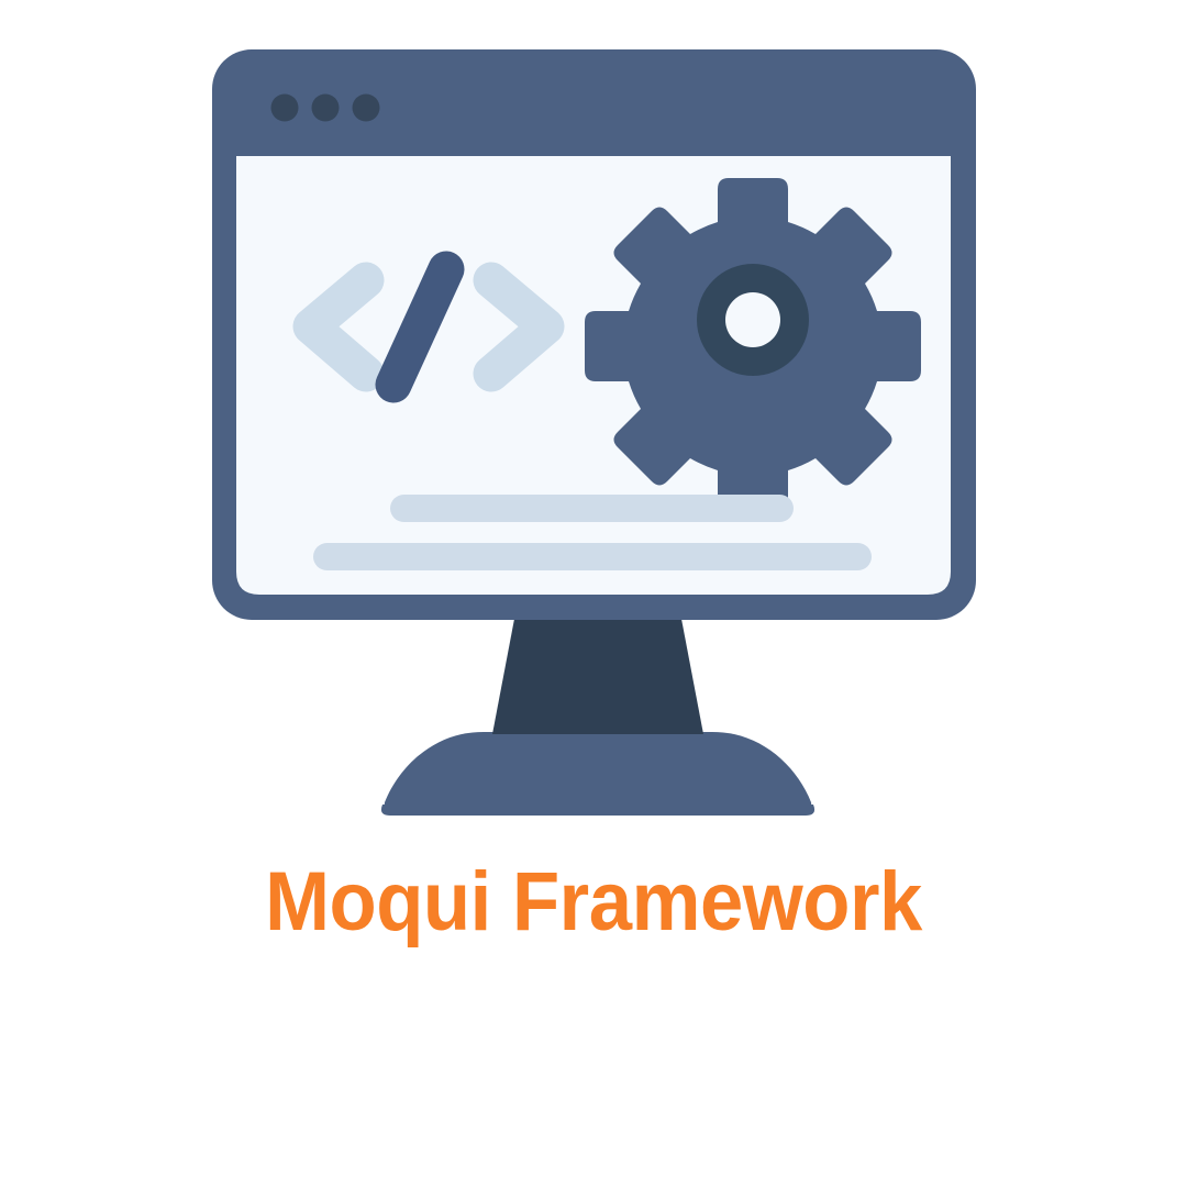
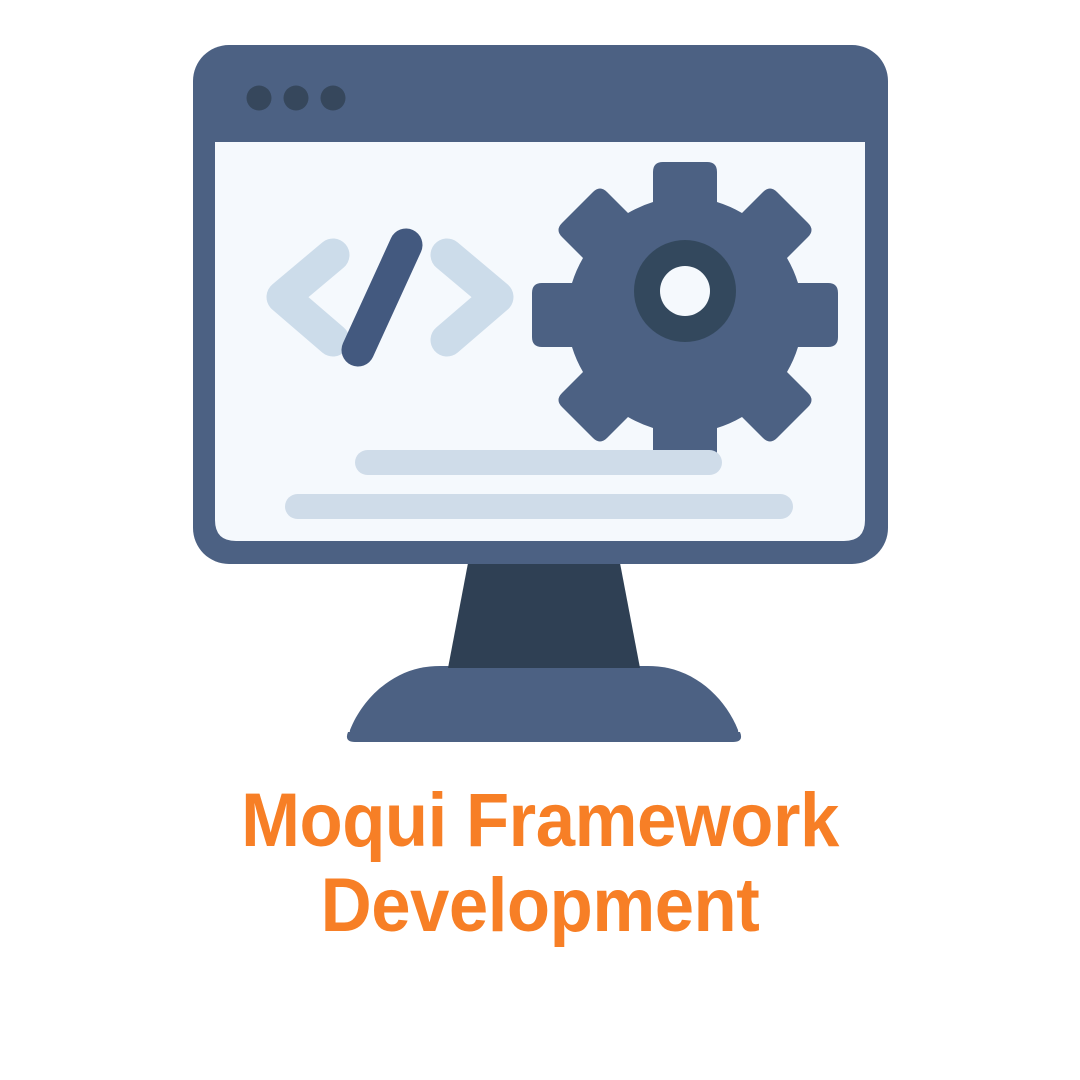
  Moqui Framework
+ Development
